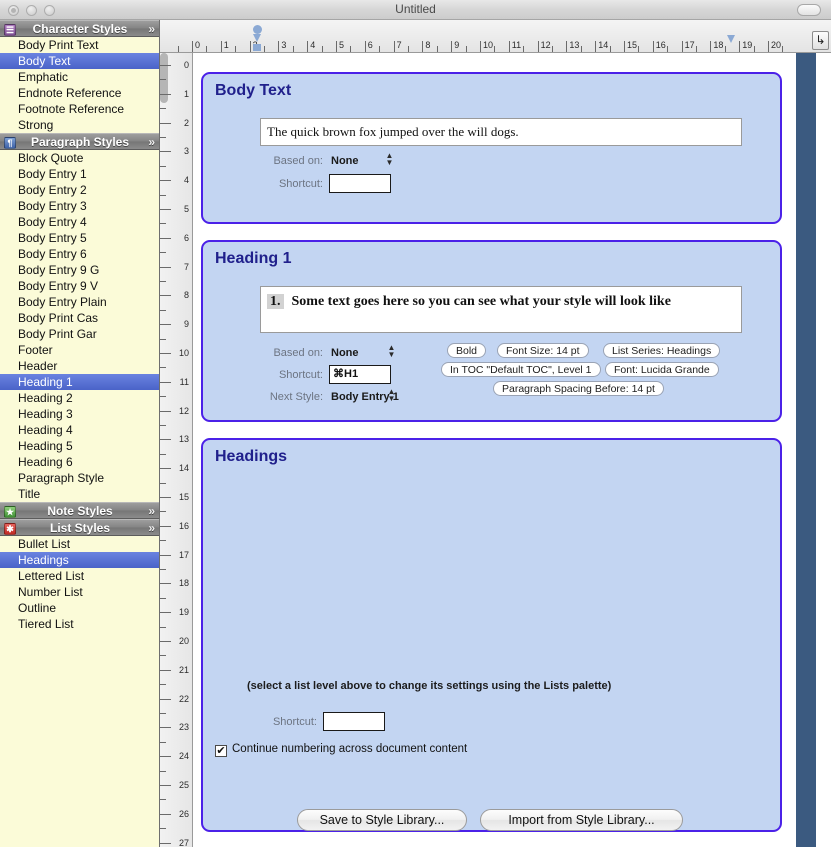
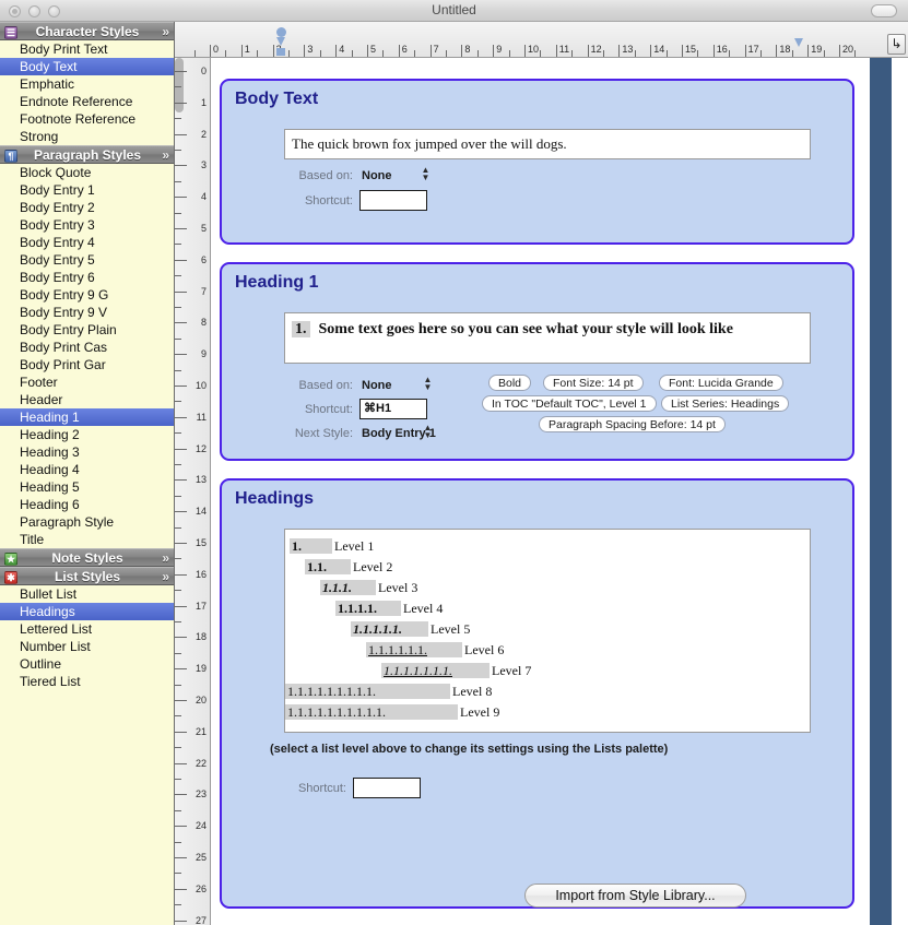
  Untitled
  ☰
  Character Styles
  »
  Body Print Text
  Body Text
  Emphatic
  Endnote Reference
  Footnote Reference
  Strong
  ¶
  Paragraph Styles
  »
  Block Quote
  Body Entry 1
  Body Entry 2
  Body Entry 3
  Body Entry 4
  Body Entry 5
  Body Entry 6
  Body Entry 9 G
  Body Entry 9 V
  Body Entry Plain
  Body Print Cas
  Body Print Gar
  Footer
  Header
  Heading 1
  Heading 2
  Heading 3
  Heading 4
  Heading 5
  Heading 6
  Paragraph Style
  Title
  ★
  Note Styles
  »
  ✱
  List Styles
  »
  Bullet List
  Headings
  Lettered List
  Number List
  Outline
  Tiered List
  ↳
  0
  1
  3
  4
  5
  6
  7
  8
  9
  10
  11
  12
  13
  14
  15
  16
  17
  18
  19
  20
  0
  1
  2
  3
  4
  5
  6
  7
  8
  9
  10
  11
  12
  13
  14
  15
  16
  17
  18
  19
  20
  21
  22
  23
  24
  25
  26
  27
  Body Text
  The quick brown fox jumped over the will dogs.
  Based on:
  None
  ▲
  ▼
  Shortcut:
  Heading 1
  1. Some text goes here so you can see what your style will look like
  Based on:
  None
  ▲
  ▼
  Shortcut:
  ⌘H1
  Next Style:
  Body Entry 1
  ▲
  ▼
  Bold
  Font Size: 14 pt
- List Series: Headings
+ Font: Lucida Grande
  In TOC "Default TOC", Level 1
- Font: Lucida Grande
+ List Series: Headings
  Paragraph Spacing Before: 14 pt
  Headings
+ 1. Level 1
+ 1.1. Level 2
+ 1.1.1. Level 3
+ 1.1.1.1. Level 4
+ 1.1.1.1.1. Level 5
+ 1.1.1.1.1.1. Level 6
+ 1.1.1.1.1.1.1. Level 7
+ 1.1.1.1.1.1.1.1.1. Level 8
+ 1.1.1.1.1.1.1.1.1.1. Level 9
  (select a list level above to change its settings using the Lists palette)
  Shortcut:
- ✔ Continue numbering across document content
- Save to Style Library...
  Import from Style Library...
